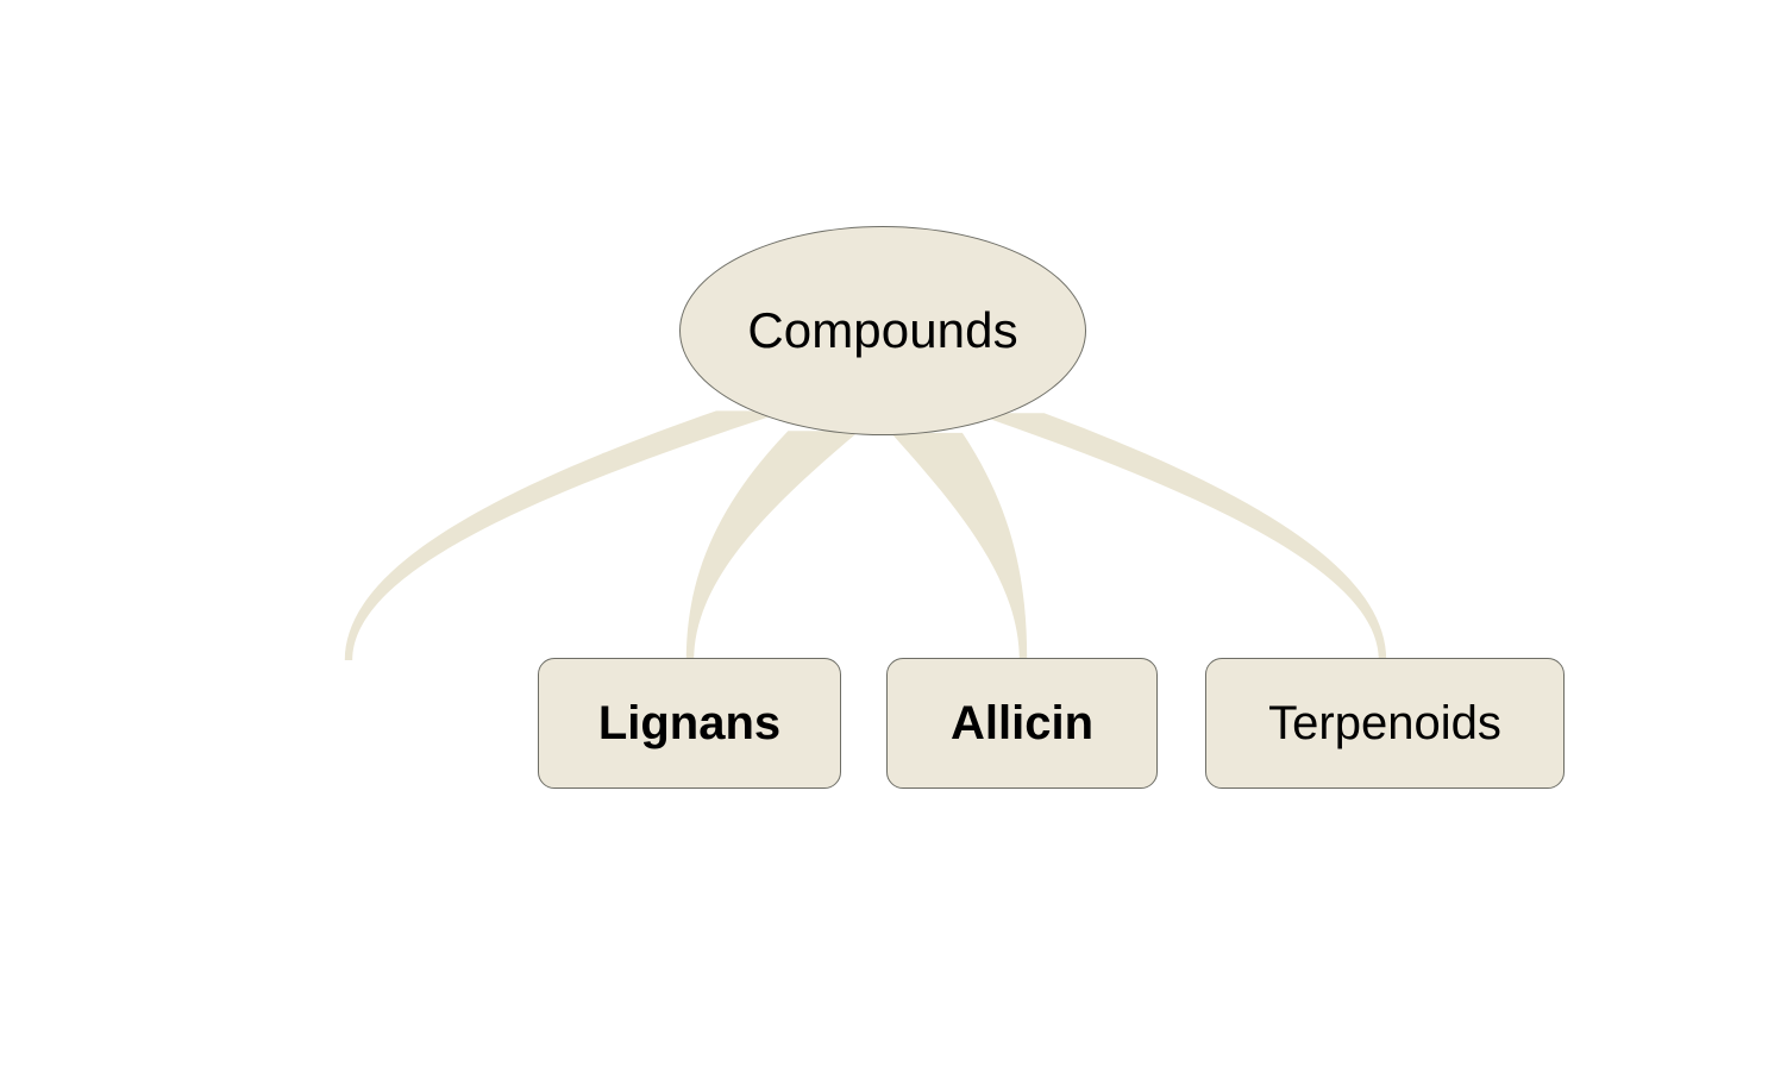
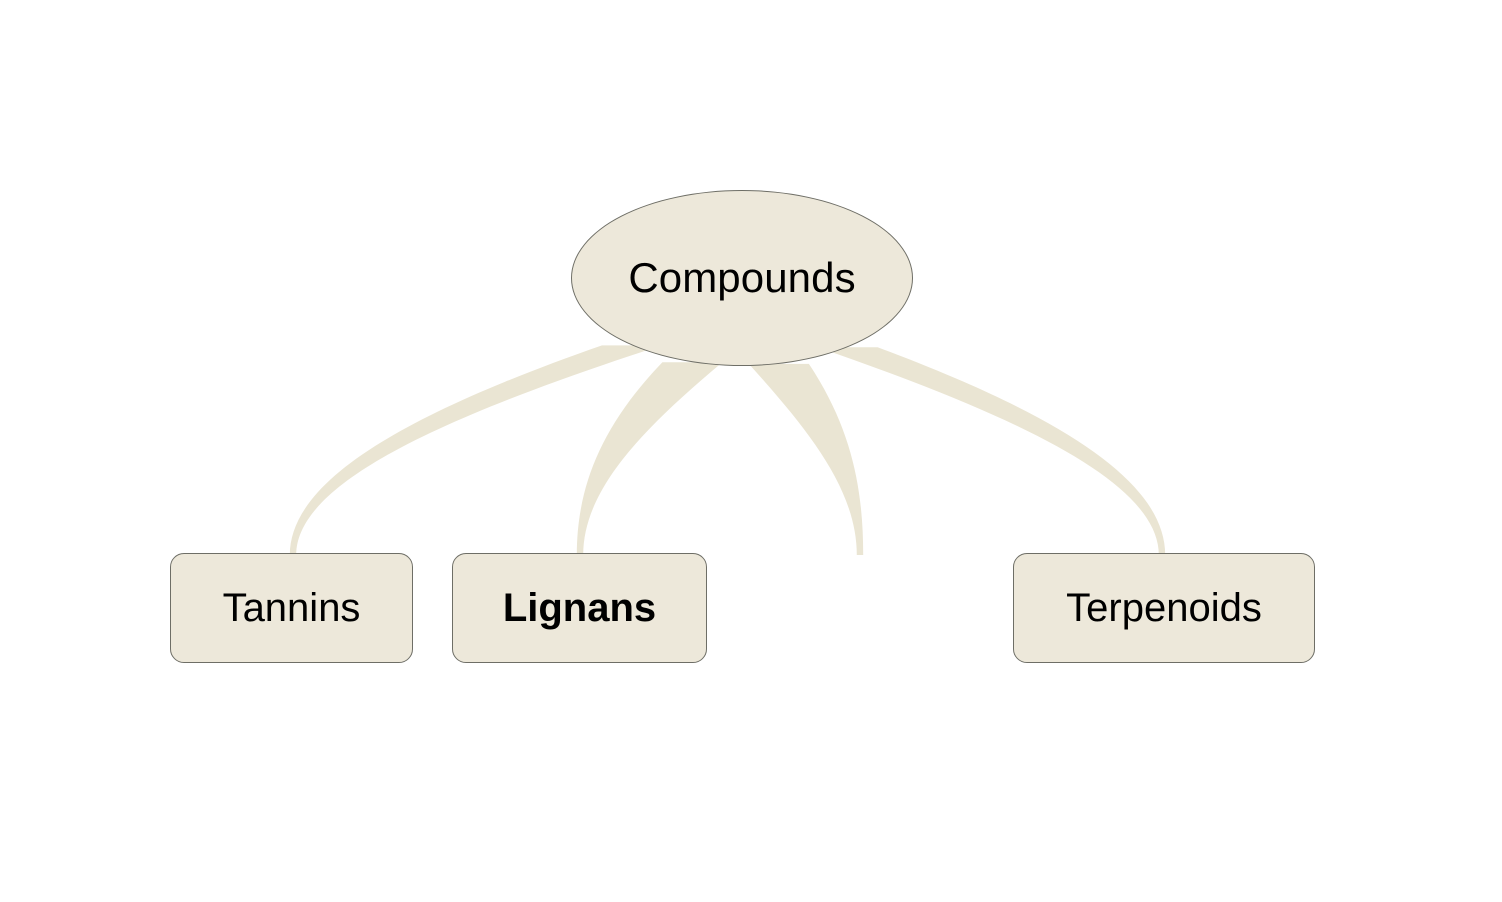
  Compounds
+ Tannins
  Lignans
- Allicin
  Terpenoids
